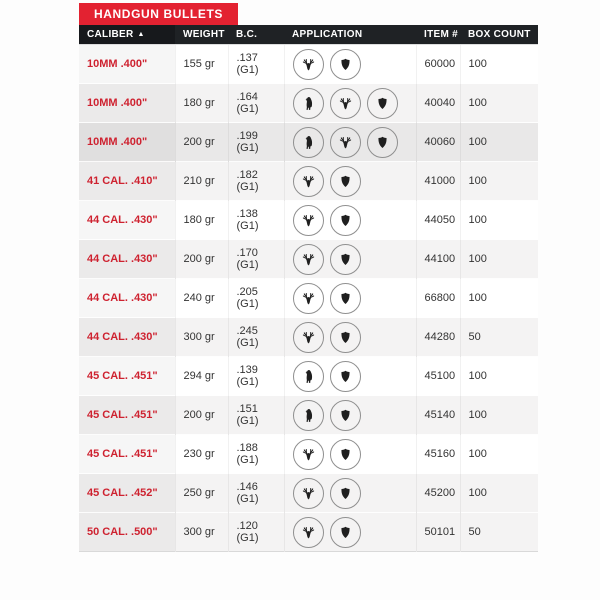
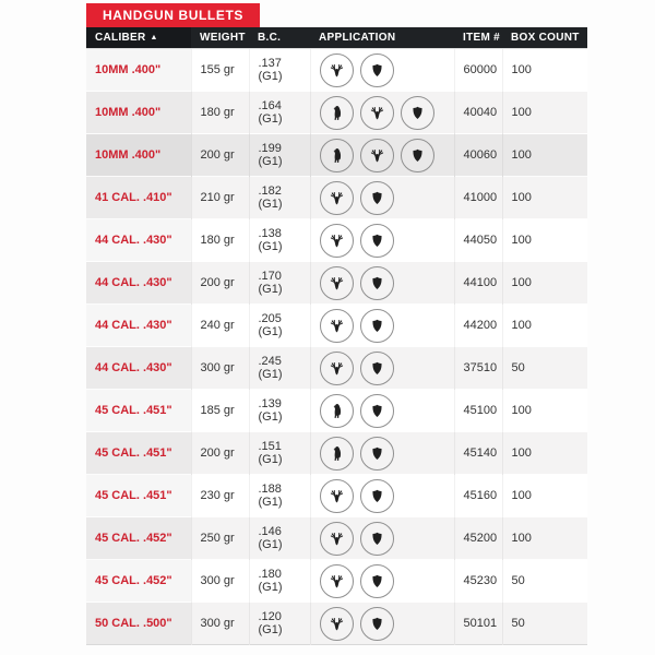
  HANDGUN BULLETS
  CALIBER	WEIGHT	B.C.	APPLICATION	ITEM #	BOX COUNT
  10MM .400"	155 gr	.137 (G1)		60000	100
  10MM .400"	180 gr	.164 (G1)		40040	100
  10MM .400"	200 gr	.199 (G1)		40060	100
  41 CAL. .410"	210 gr	.182 (G1)		41000	100
  44 CAL. .430"	180 gr	.138 (G1)		44050	100
  44 CAL. .430"	200 gr	.170 (G1)		44100	100
- 44 CAL. .430"	240 gr	.205 (G1)		66800	100
+ 44 CAL. .430"	240 gr	.205 (G1)		44200	100
- 44 CAL. .430"	300 gr	.245 (G1)		44280	50
+ 44 CAL. .430"	300 gr	.245 (G1)		37510	50
- 45 CAL. .451"	294 gr	.139 (G1)		45100	100
+ 45 CAL. .451"	185 gr	.139 (G1)		45100	100
  45 CAL. .451"	200 gr	.151 (G1)		45140	100
  45 CAL. .451"	230 gr	.188 (G1)		45160	100
  45 CAL. .452"	250 gr	.146 (G1)		45200	100
+ 45 CAL. .452"	300 gr	.180 (G1)		45230	50
  50 CAL. .500"	300 gr	.120 (G1)		50101	50
